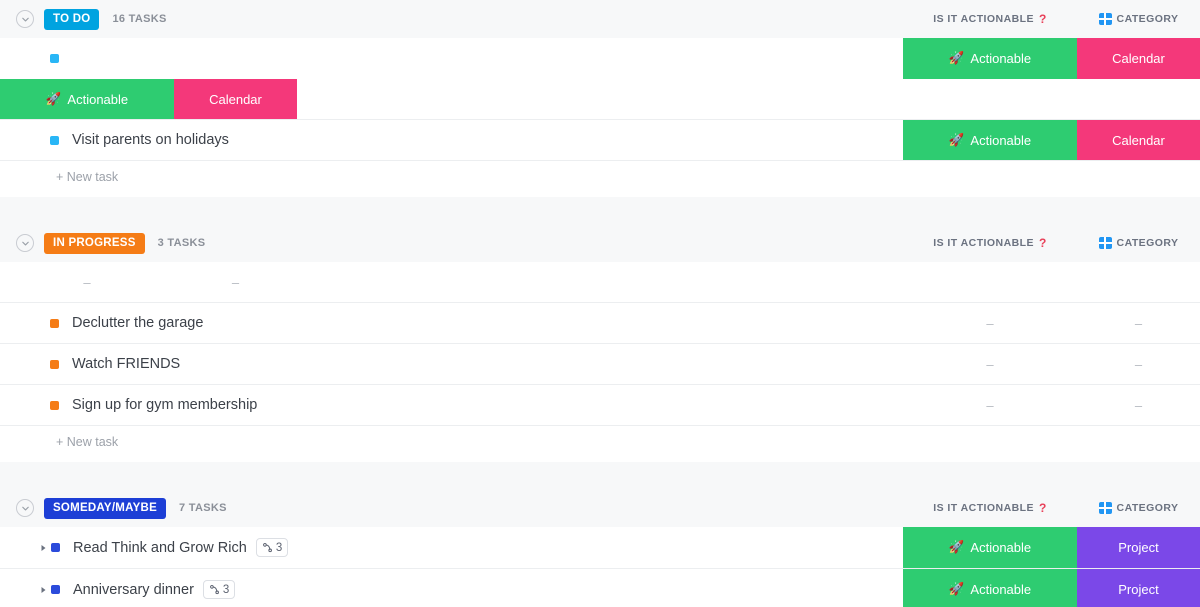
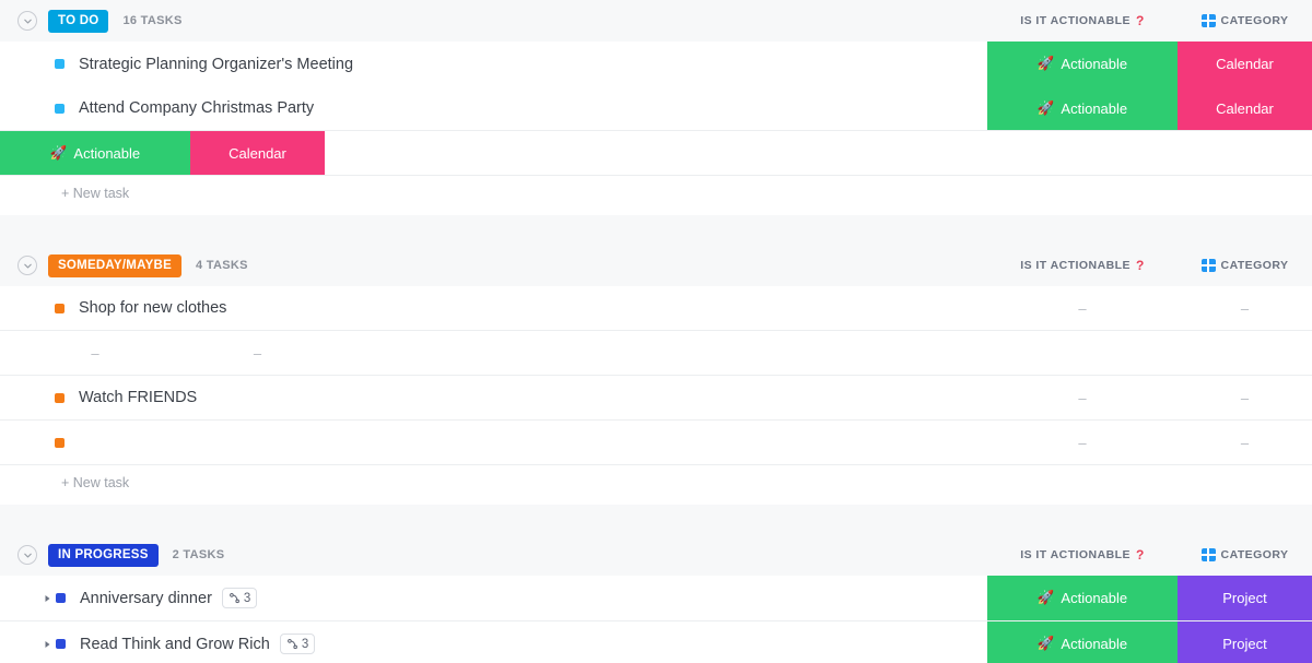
  TO DO
  16 TASKS
  IS IT ACTIONABLE
  ?
  CATEGORY
+ Strategic Planning Organizer's Meeting
  🚀
  Actionable
  Calendar
+ Attend Company Christmas Party
  🚀
  Actionable
  Calendar
- Visit parents on holidays
  🚀
  Actionable
  Calendar
  + New task
- IN PROGRESS
+ SOMEDAY/MAYBE
- 3 TASKS
+ 4 TASKS
  IS IT ACTIONABLE
  ?
  CATEGORY
+ Shop for new clothes
  –
  –
- Declutter the garage
  –
  –
  Watch FRIENDS
  –
  –
- Sign up for gym membership
  –
  –
  + New task
- SOMEDAY/MAYBE
+ IN PROGRESS
- 7 TASKS
+ 2 TASKS
  IS IT ACTIONABLE
  ?
  CATEGORY
- Read Think and Grow Rich
+ Anniversary dinner
  3
  🚀
  Actionable
  Project
- Anniversary dinner
+ Read Think and Grow Rich
  3
  🚀
  Actionable
  Project
